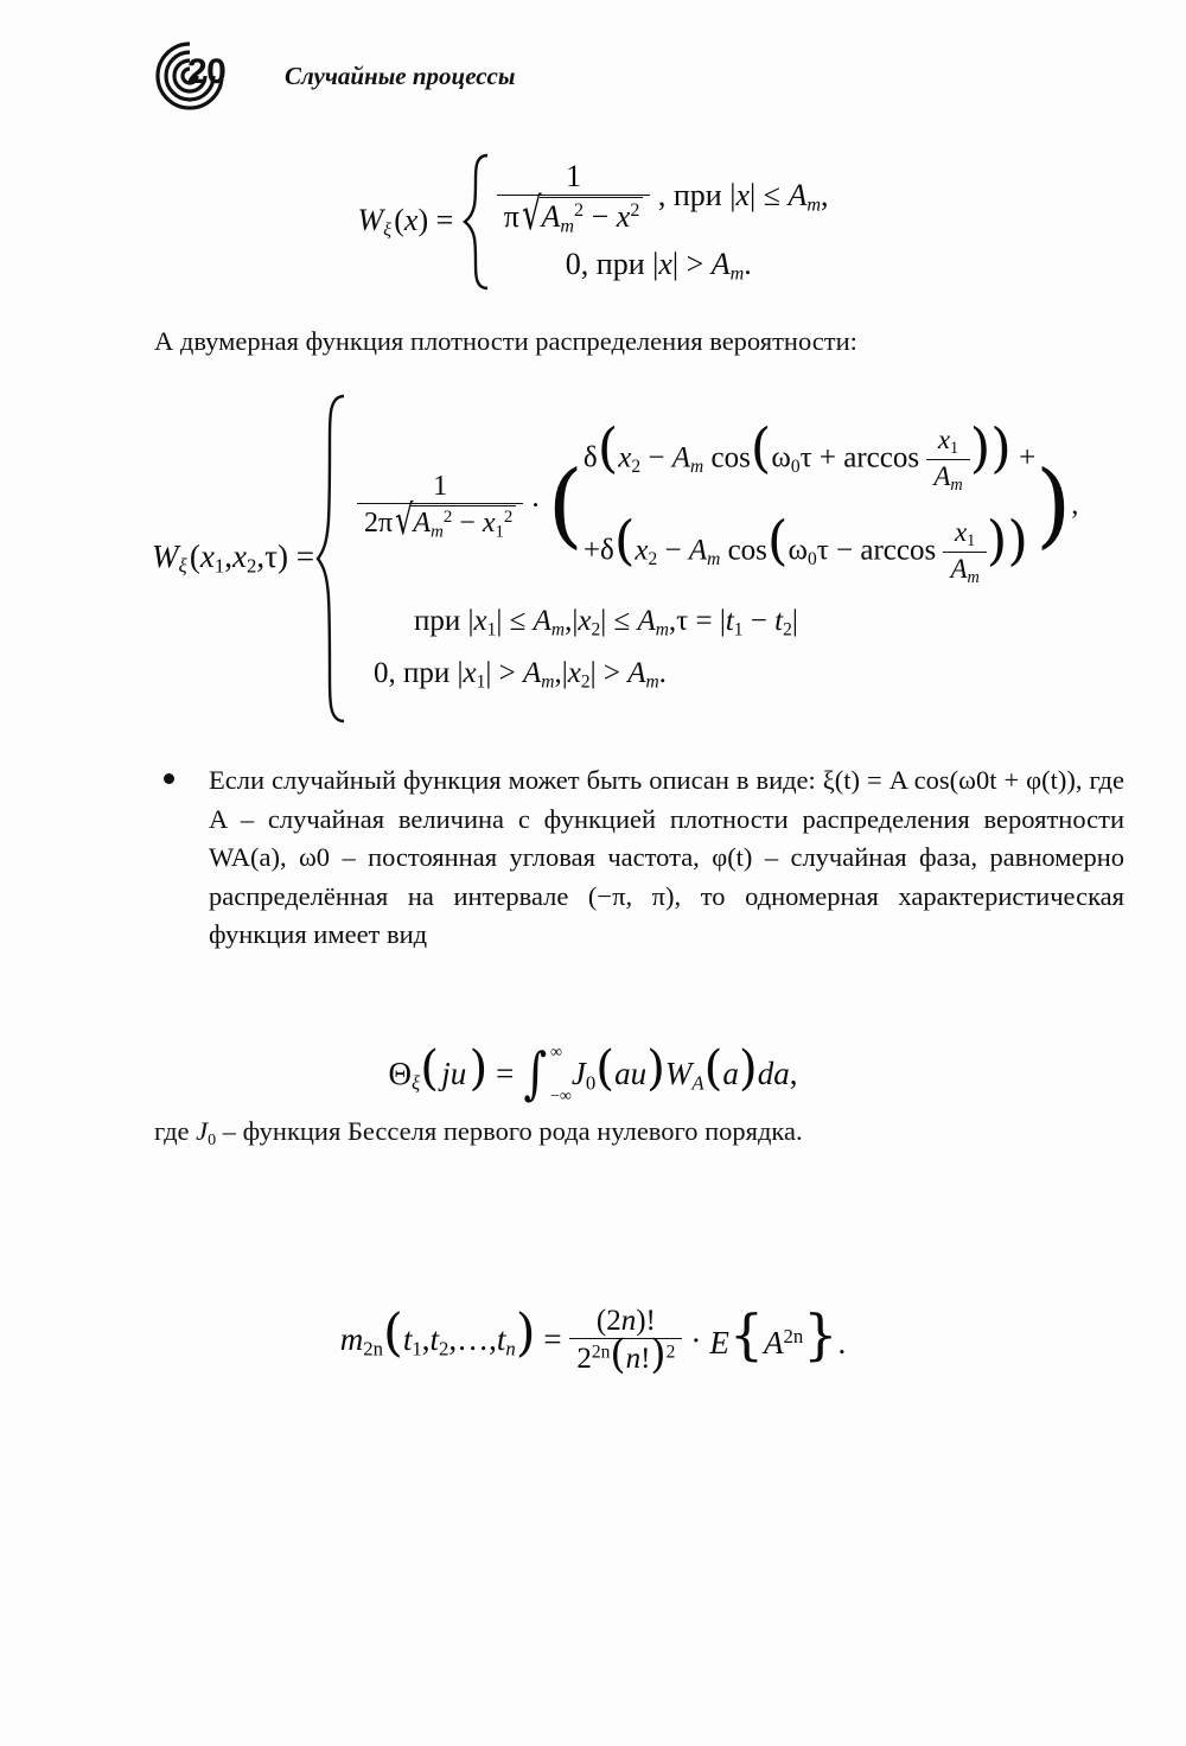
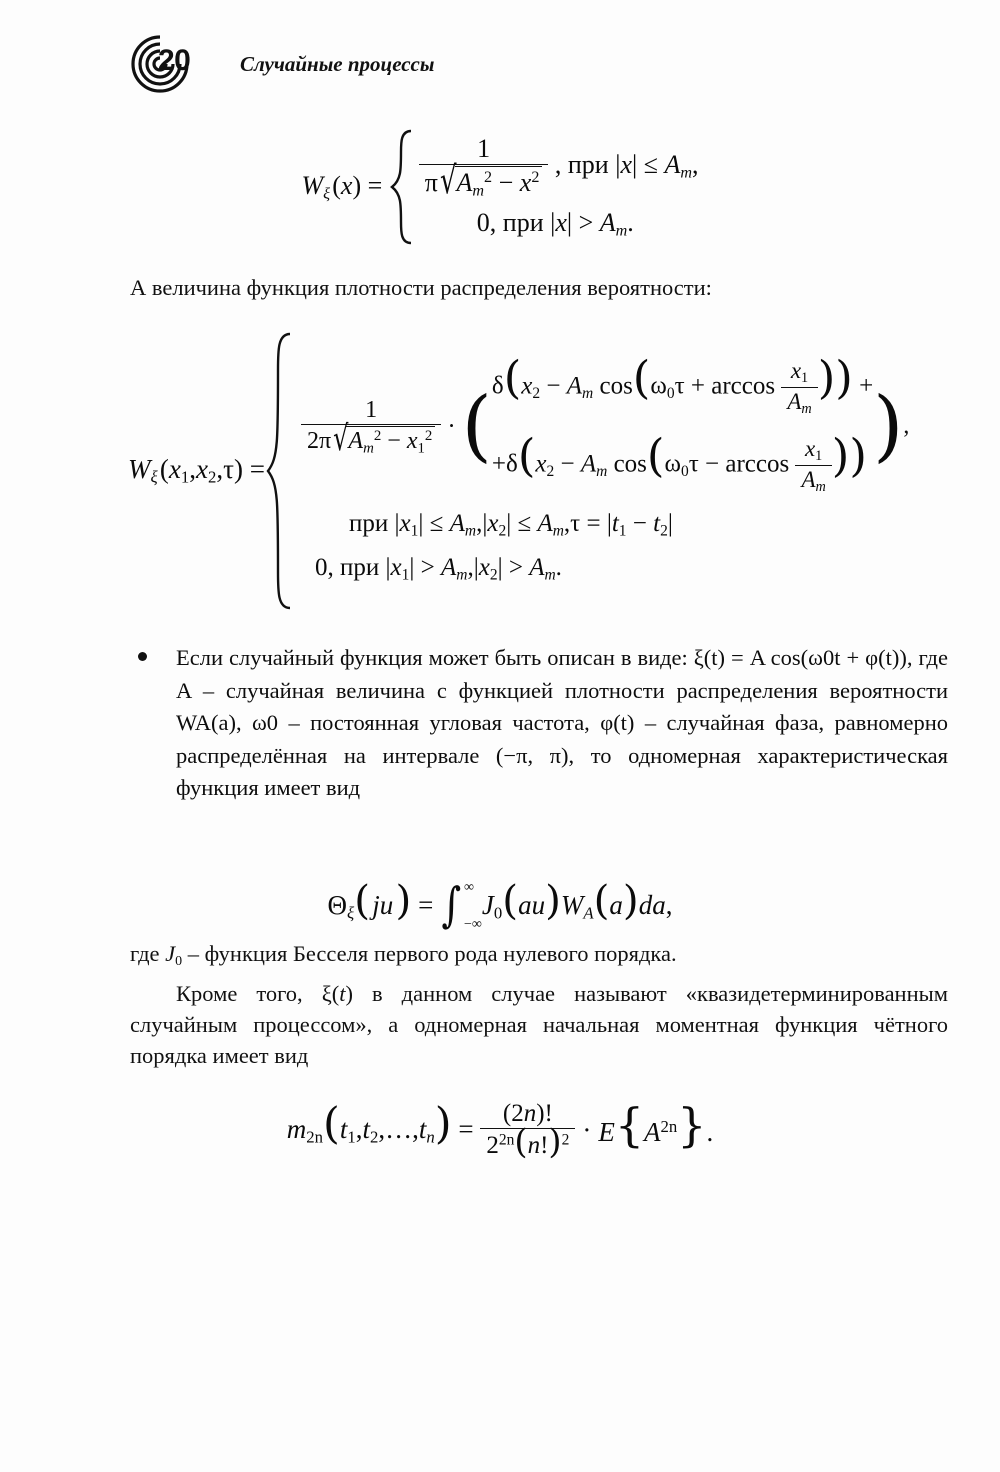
  20
  Случайные процессы
  Wξ (x) =
  1
  π√Am2 − x2
  , при |x| ≤ Am,
  0, при |x| > Am.
- А двумерная функция плотности распределения вероятности:
+ А величина функция плотности распределения вероятности:
  Wξ (x1,x2,τ) =
  1
  2π√Am2 − x12
  ·
  (
  δ(x2 − Am cos(ω0τ + arccos
  x1
  Am
  )) +
  +δ(x2 − Am cos(ω0τ − arccos
  x1
  Am
  ))
  )
  ,
  при |x1| ≤ Am,|x2| ≤ Am,τ = |t1 − t2|
  0, при |x1| > Am,|x2| > Am.
  Если случайный функция может быть описан в виде: ξ(t) = A cos(ω0t + φ(t)), где A – случайная величина с функцией плотности распределения вероятности WA(a), ω0 – постоянная угловая частота, φ(t) – случайная фаза, равномерно распределённая на интервале (−π, π), то одномерная характеристическая функция имеет вид
  Θξ( ju ) =
  ∫
  ∞
  −∞
  J0(au)WA(a)da,
  где J0 – функция Бесселя первого рода нулевого порядка.
+ Кроме того, ξ(t) в данном случае называют «квазидетерминированным случайным процессом», а одномерная начальная моментная функция чётного порядка имеет вид
  m2n(t1,t2,…,tn) =
  (2n)!
  22n(n!)2
  ·
  E{A2n}.
